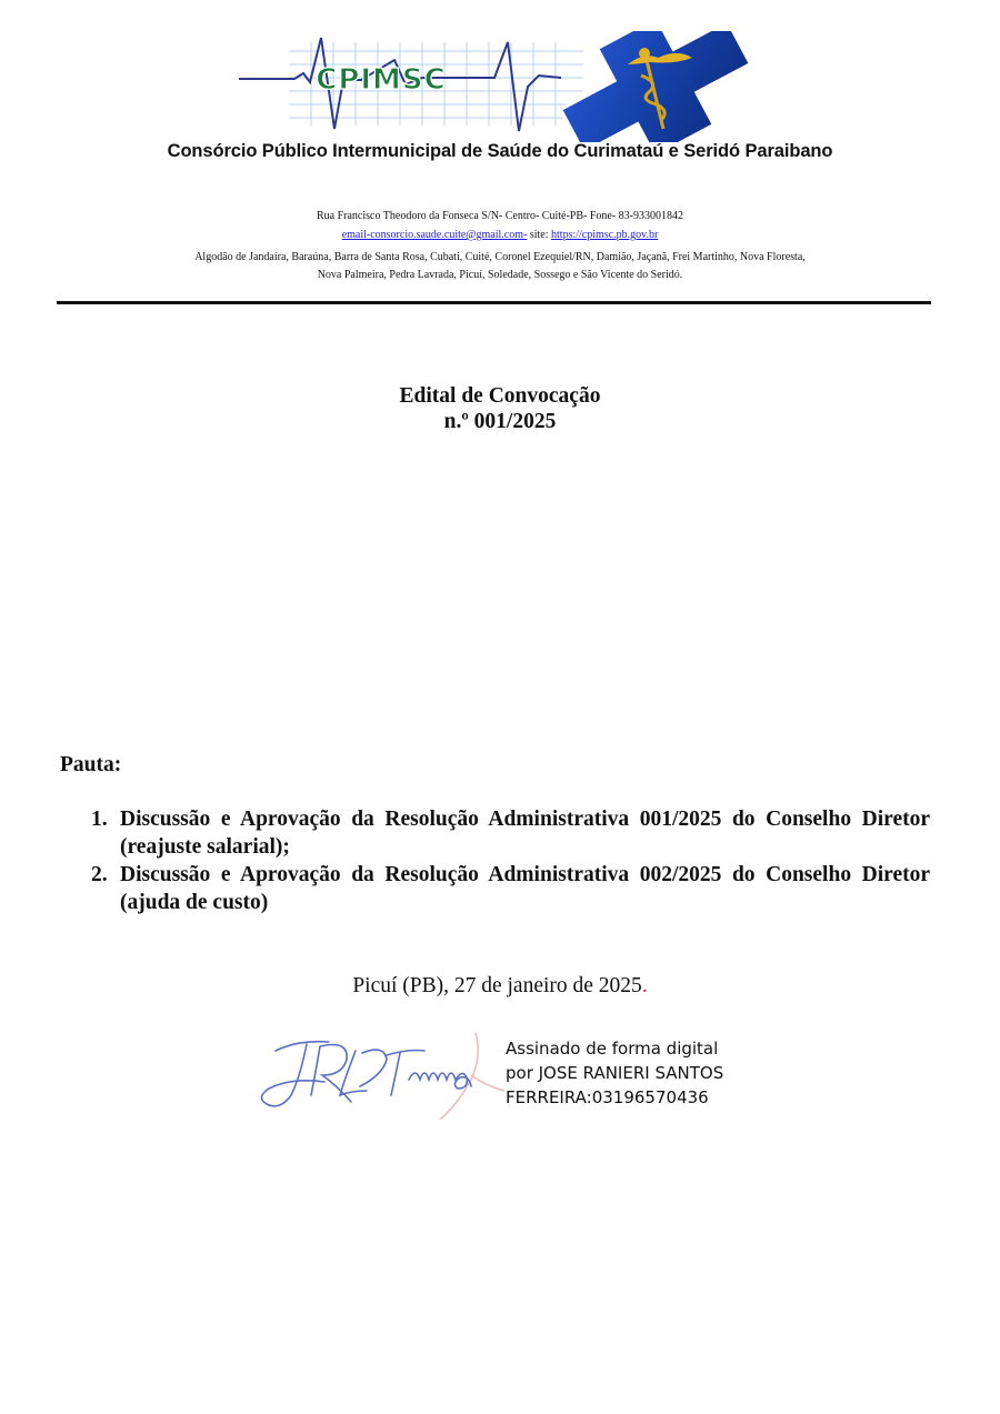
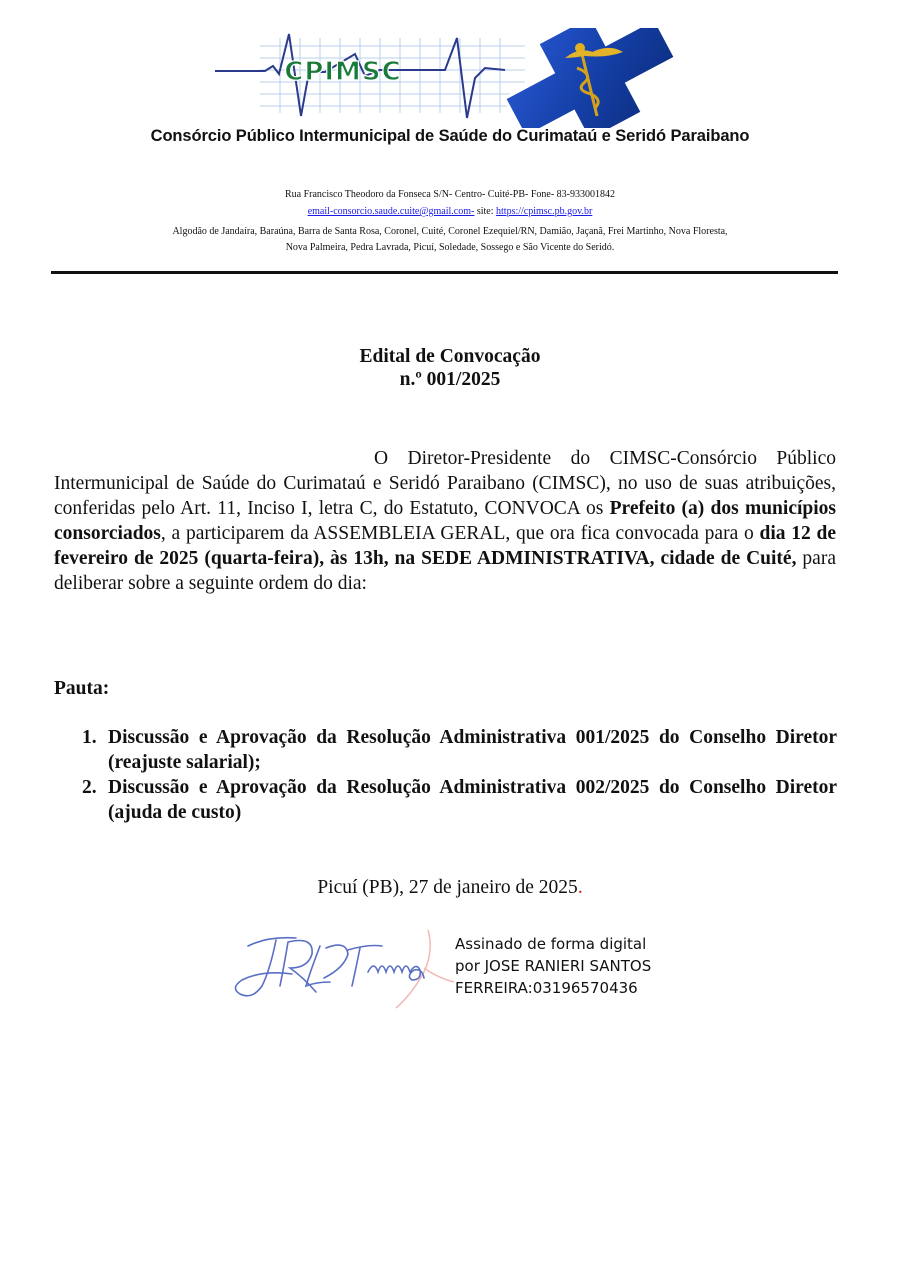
  CPIMSC
  Consórcio Público Intermunicipal de Saúde do Curimataú e Seridó Paraibano
  Rua Francisco Theodoro da Fonseca S/N- Centro- Cuité-PB- Fone- 83-933001842
  email-consorcio.saude.cuite@gmail.com- site: https://cpimsc.pb.gov.br
- Algodão de Jandaíra, Baraúna, Barra de Santa Rosa, Cubati, Cuité, Coronel Ezequiel/RN, Damião, Jaçanã, Frei Martinho, Nova Floresta,
+ Algodão de Jandaíra, Baraúna, Barra de Santa Rosa, Coronel, Cuité, Coronel Ezequiel/RN, Damião, Jaçanã, Frei Martinho, Nova Floresta,
  Nova Palmeira, Pedra Lavrada, Picuí, Soledade, Sossego e São Vicente do Seridó.
  Edital de Convocação
  n.º 001/2025
+ O Diretor-Presidente do CIMSC-Consórcio Público Intermunicipal de Saúde do Curimataú e Seridó Paraibano (CIMSC), no uso de suas atribuições, conferidas pelo Art. 11, Inciso I, letra C, do Estatuto, CONVOCA os Prefeito (a) dos municípios consorciados, a participarem da ASSEMBLEIA GERAL, que ora fica convocada para o dia 12 de fevereiro de 2025 (quarta-feira), às 13h, na SEDE ADMINISTRATIVA, cidade de Cuité, para deliberar sobre a seguinte ordem do dia:
  Pauta:
  1.
  Discussão e Aprovação da Resolução Administrativa 001/2025 do Conselho Diretor (reajuste salarial);
  2.
  Discussão e Aprovação da Resolução Administrativa 002/2025 do Conselho Diretor (ajuda de custo)
  Picuí (PB), 27 de janeiro de 2025.
  Assinado de forma digital
  por JOSE RANIERI SANTOS
  FERREIRA:03196570436
